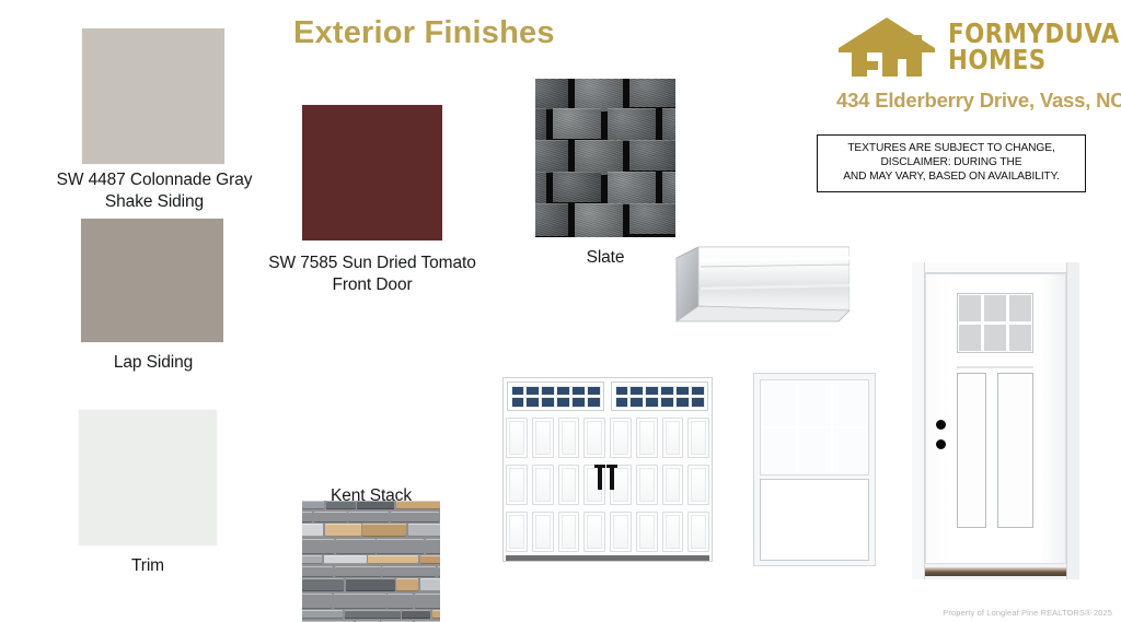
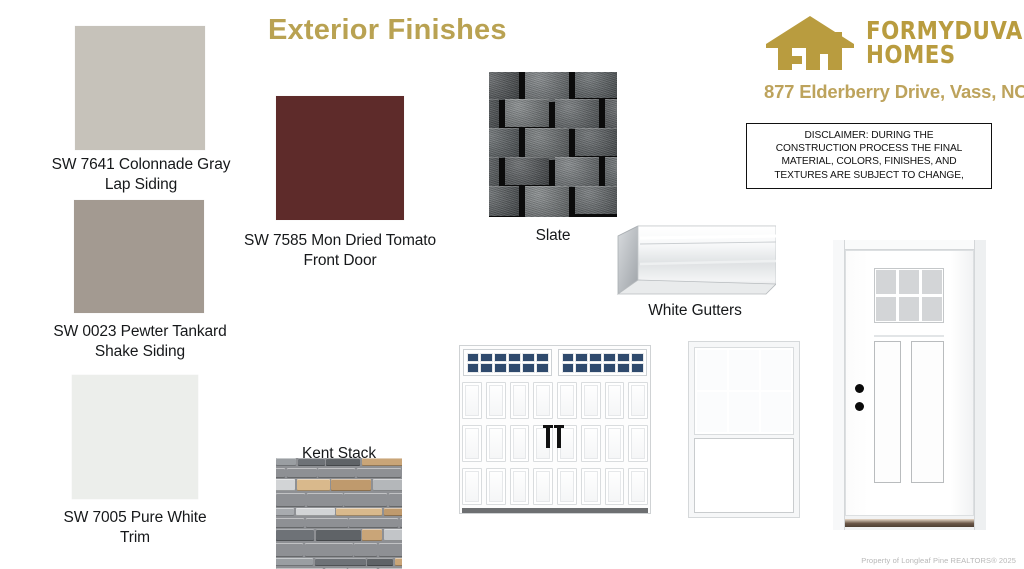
  Exterior Finishes
  FORMYDUVA
  HOMES
- 434 Elderberry Drive, Vass, NC
+ 877 Elderberry Drive, Vass, NC
- TEXTURES ARE SUBJECT TO CHANGE,
+ DISCLAIMER: DURING THE
+ CONSTRUCTION PROCESS THE FINAL
+ MATERIAL, COLORS, FINISHES, AND
- DISCLAIMER: DURING THE
+ TEXTURES ARE SUBJECT TO CHANGE,
- AND MAY VARY, BASED ON AVAILABILITY.
- SW 4487 Colonnade Gray
+ SW 7641 Colonnade Gray
- Shake Siding
+ Lap Siding
+ SW 0023 Pewter Tankard
- Lap Siding
+ Shake Siding
+ SW 7005 Pure White
  Trim
- SW 7585 Sun Dried Tomato
+ SW 7585 Mon Dried Tomato
  Front Door
  Slate
  Kent Stack
+ White Gutters
  Property of Longleaf Pine REALTORS® 2025
